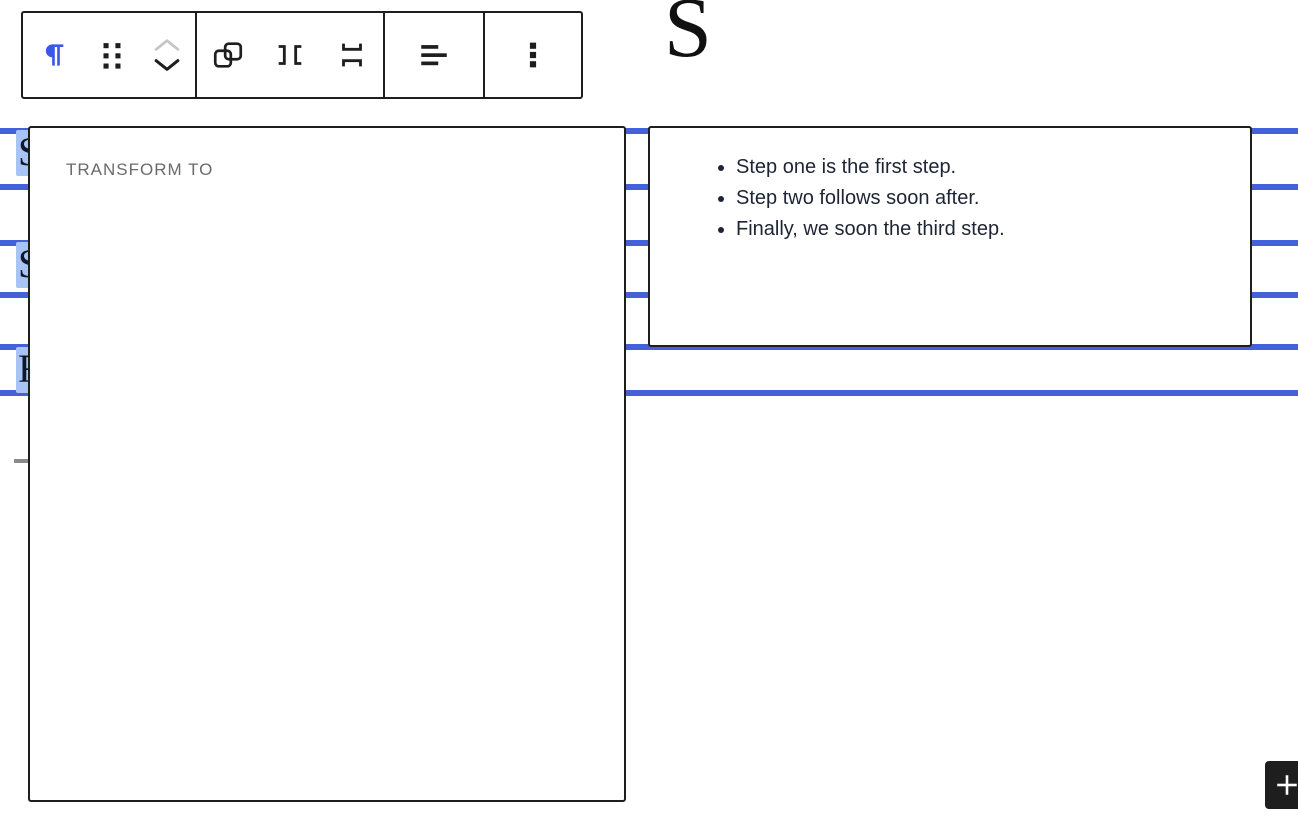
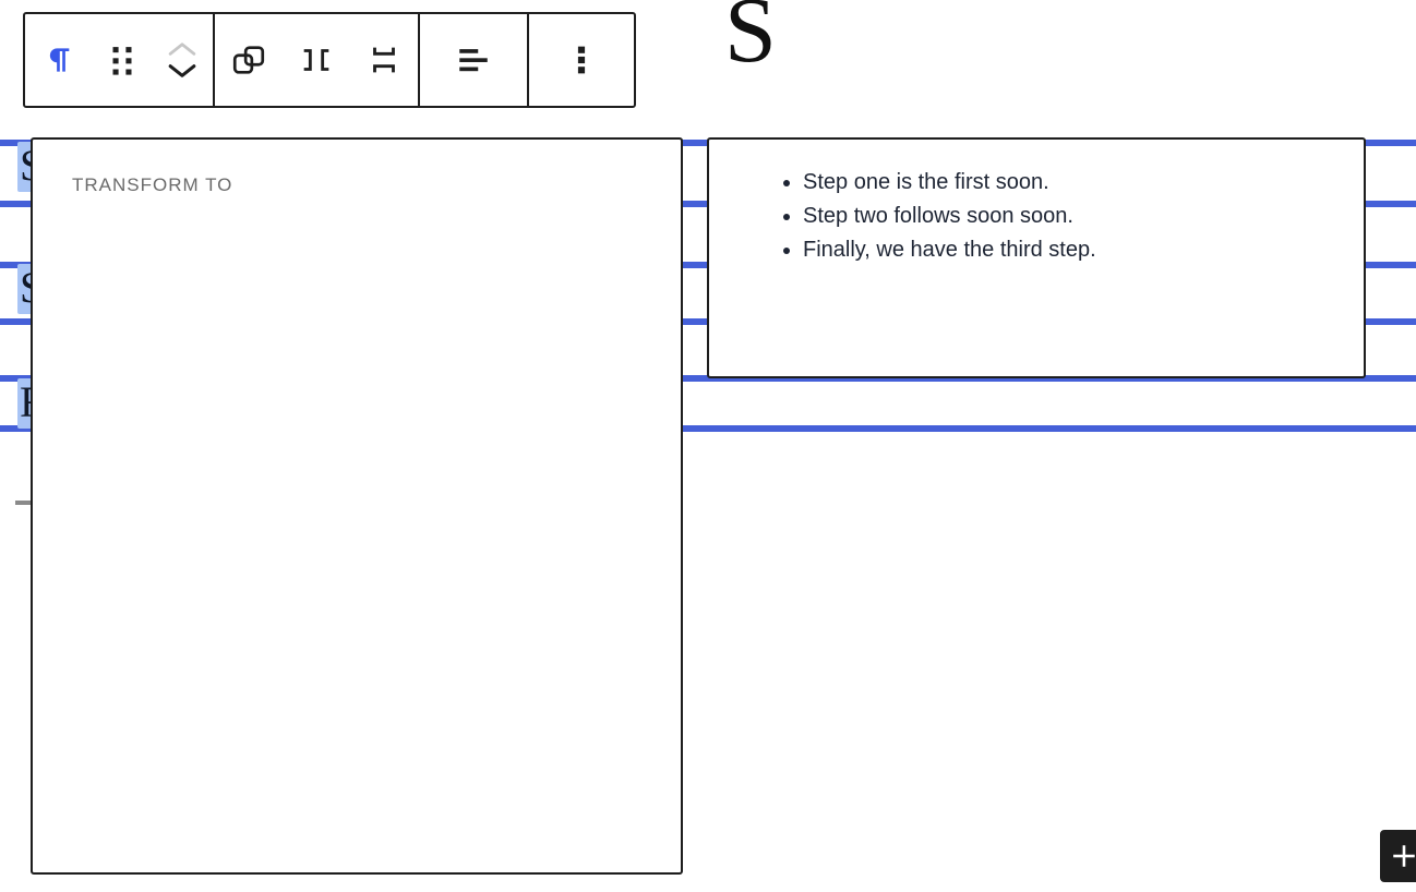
  S
  TRANSFORM TO
- Step one is the first step.
+ Step one is the first soon.
- Step two follows soon after.
+ Step two follows soon soon.
- Finally, we soon the third step.
+ Finally, we have the third step.
